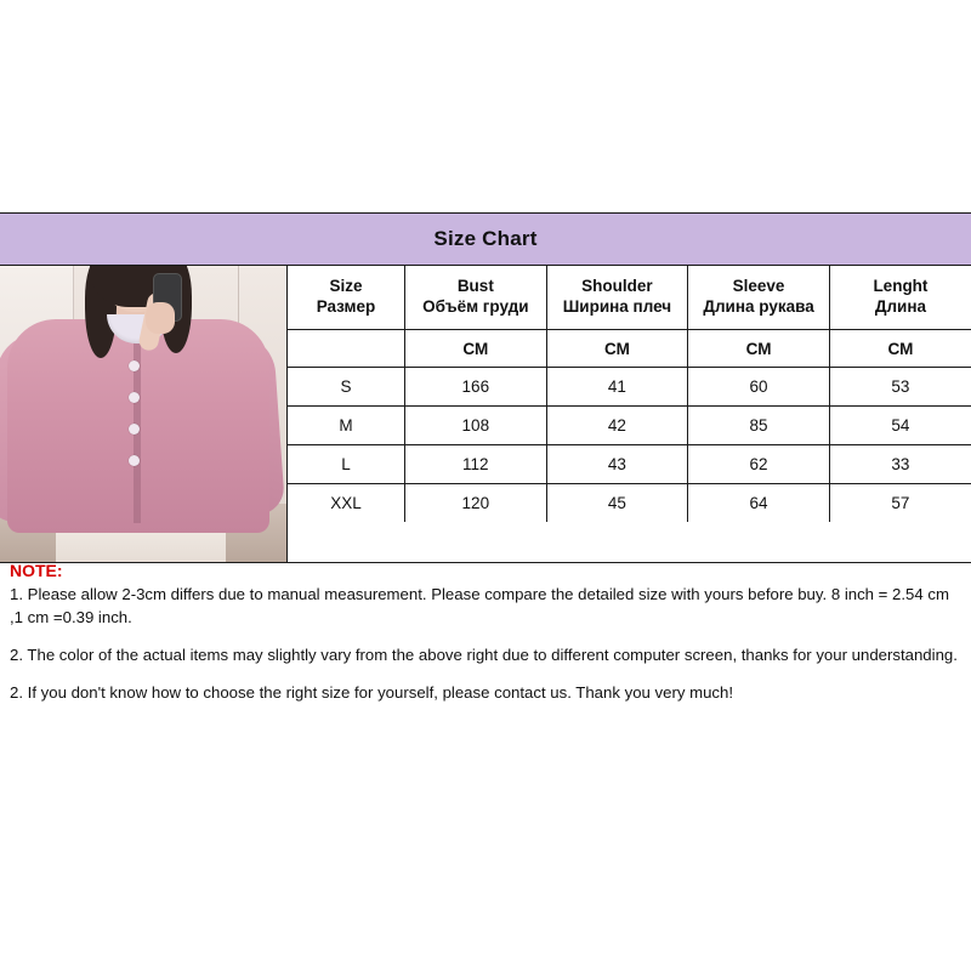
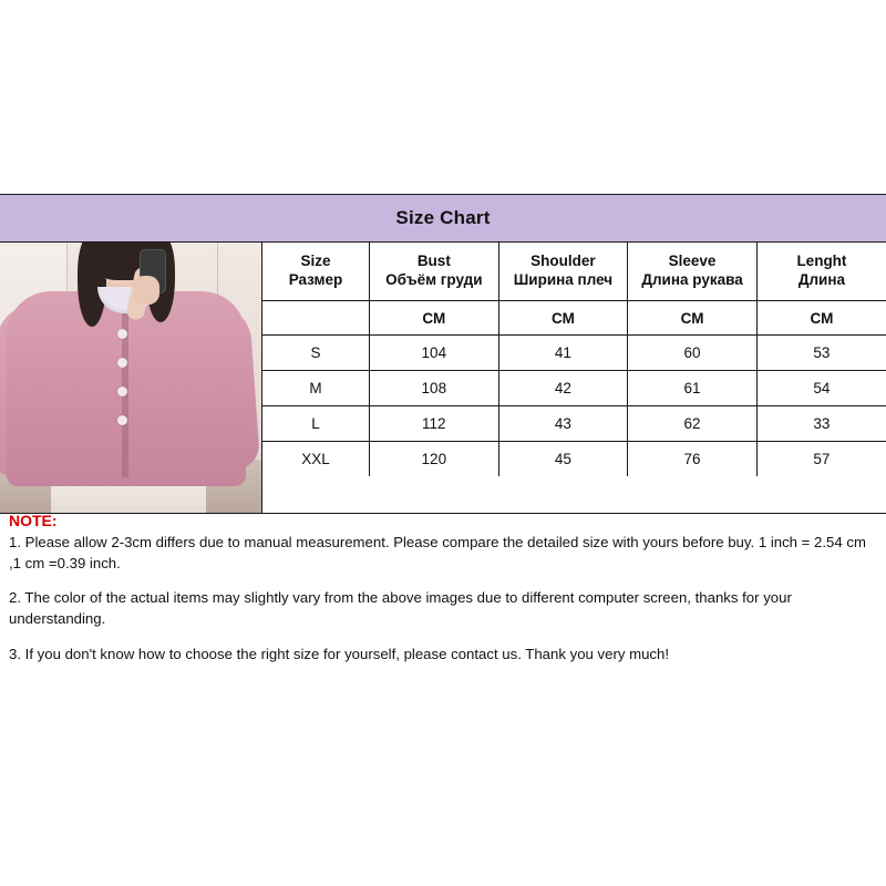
  Size Chart
  Size Размер	Bust Объём груди	Shoulder Ширина плеч	Sleeve Длина рукава	Lenght Длина
  	CM	CM	CM	CM
- S	166	41	60	53
+ S	104	41	60	53
- M	108	42	85	54
+ M	108	42	61	54
  L	112	43	62	33
- XXL	120	45	64	57
+ XXL	120	45	76	57
  NOTE:
- 1. Please allow 2-3cm differs due to manual measurement. Please compare the detailed size with yours before buy. 8 inch = 2.54 cm ,1 cm =0.39 inch.
+ 1. Please allow 2-3cm differs due to manual measurement. Please compare the detailed size with yours before buy. 1 inch = 2.54 cm ,1 cm =0.39 inch.
- 2. The color of the actual items may slightly vary from the above right due to different computer screen, thanks for your understanding.
+ 2. The color of the actual items may slightly vary from the above images due to different computer screen, thanks for your understanding.
- 2. If you don't know how to choose the right size for yourself, please contact us. Thank you very much!
+ 3. If you don't know how to choose the right size for yourself, please contact us. Thank you very much!
